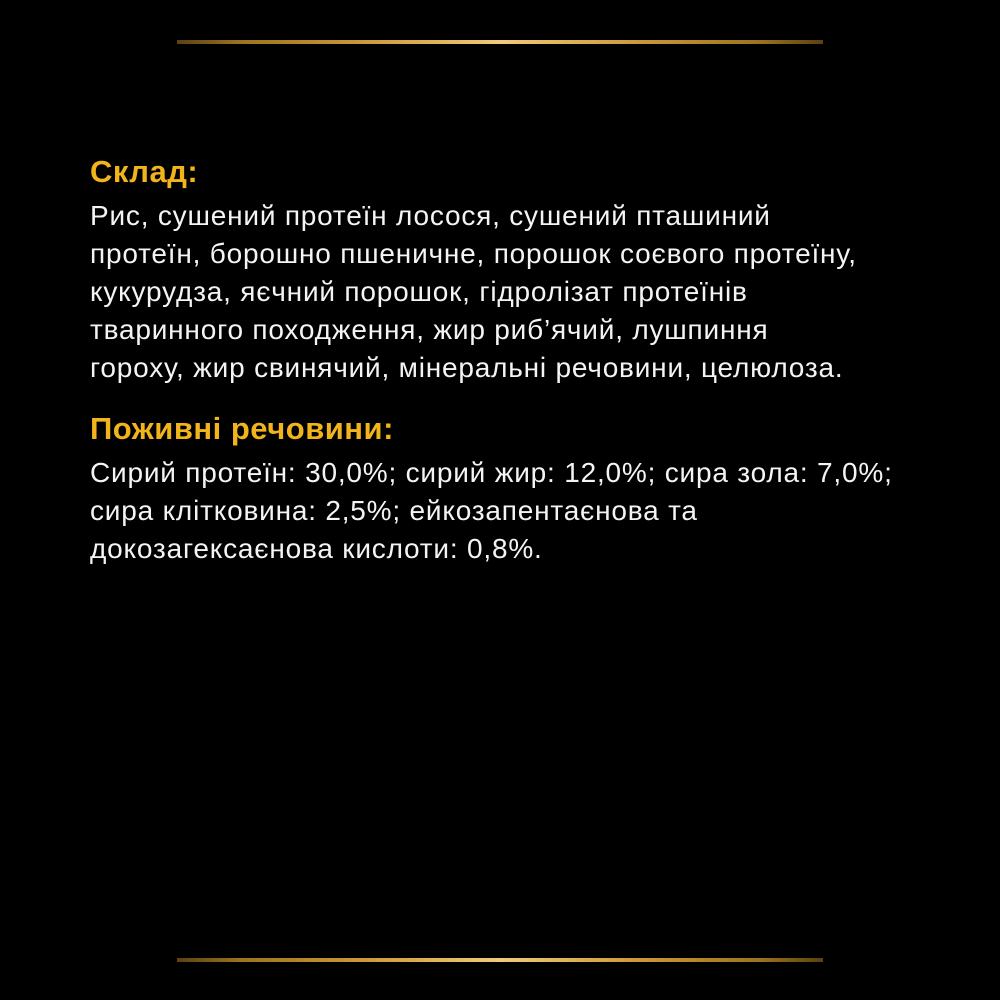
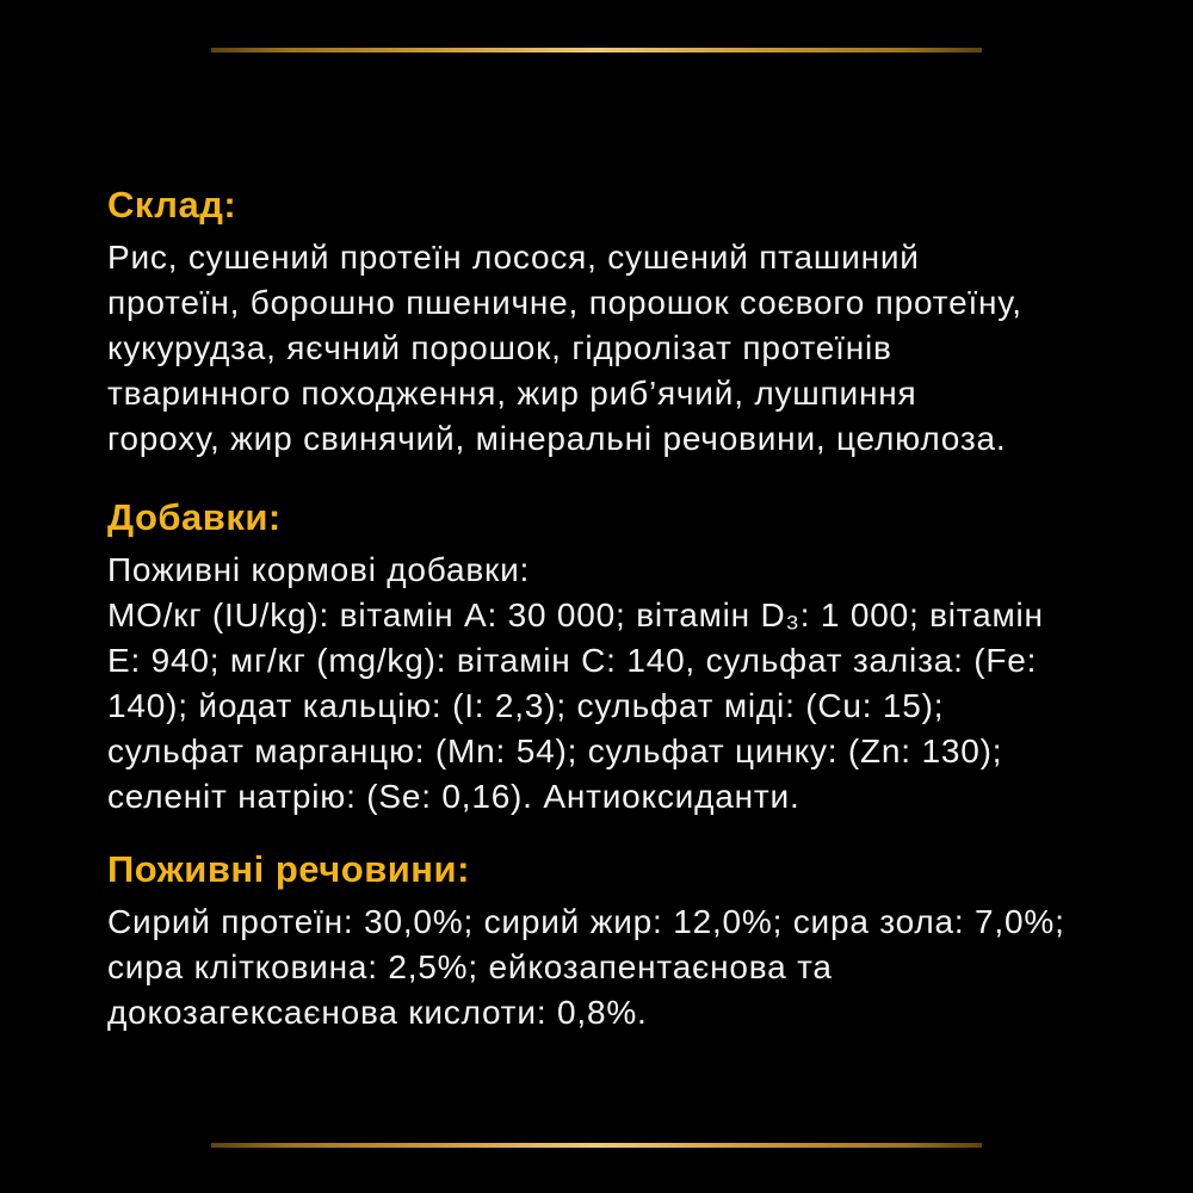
  Склад:
  Рис, сушений протеїн лосося, сушений пташиний
  протеїн, борошно пшеничне, порошок соєвого протеїну,
  кукурудза, яєчний порошок, гідролізат протеїнів
  тваринного походження, жир риб’ячий, лушпиння
  гороху, жир свинячий, мінеральні речовини, целюлоза.
+ Добавки:
+ Поживні кормові добавки:
+ МО/кг (IU/kg): вітамін A: 30 000; вітамін D₃: 1 000; вітамін
+ E: 940; мг/кг (mg/kg): вітамін C: 140, сульфат заліза: (Fe:
+ 140); йодат кальцію: (I: 2,3); сульфат міді: (Cu: 15);
+ сульфат марганцю: (Mn: 54); сульфат цинку: (Zn: 130);
+ селеніт натрію: (Se: 0,16). Антиоксиданти.
  Поживні речовини:
  Сирий протеїн: 30,0%; сирий жир: 12,0%; сира зола: 7,0%;
  сира клітковина: 2,5%; ейкозапентаєнова та
  докозагексаєнова кислоти: 0,8%.
